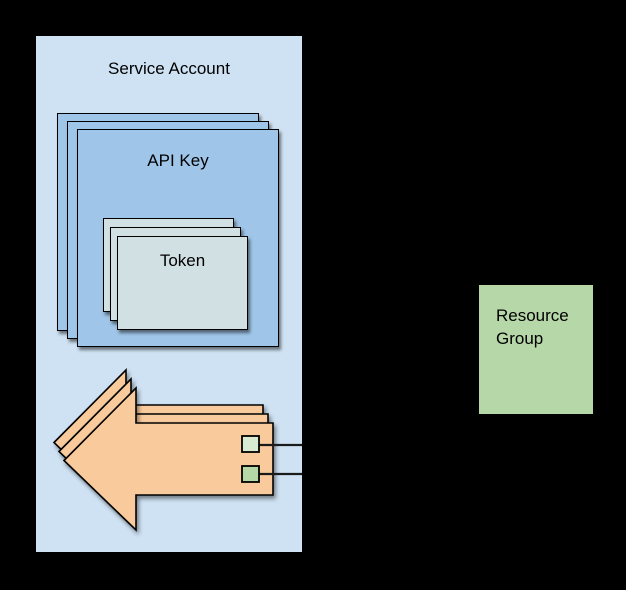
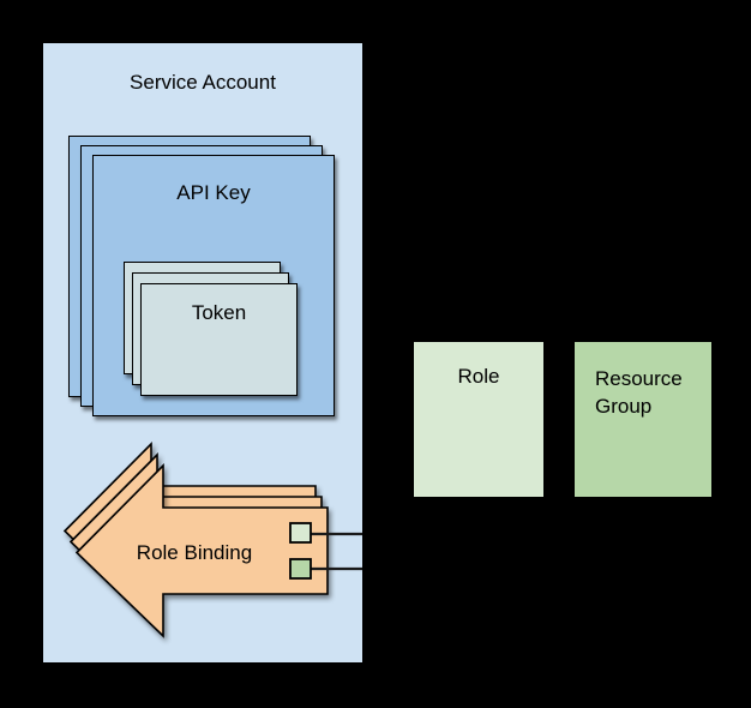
  Service Account
  API Key
  Token
+ Role Binding
+ Role
  Resource Group
